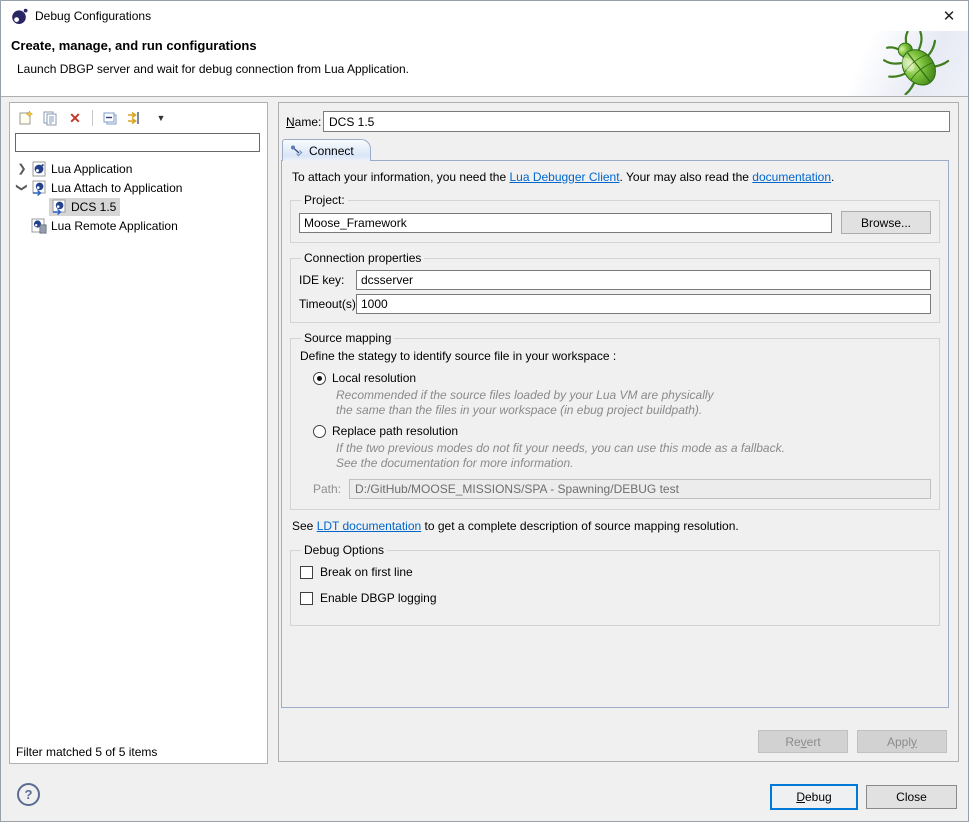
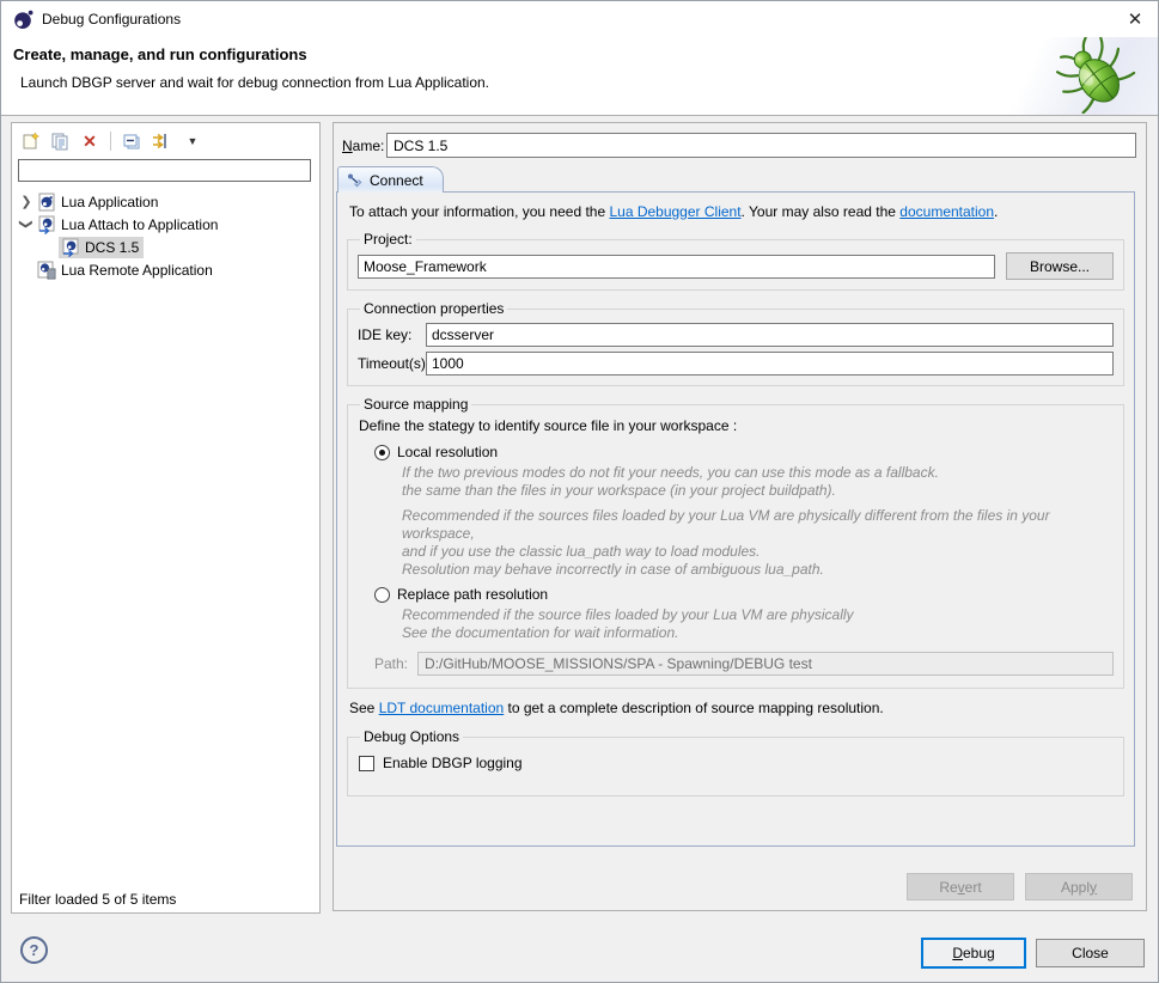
  Debug Configurations
  ✕
  Create, manage, and run configurations
  Launch DBGP server and wait for debug connection from Lua Application.
  ✕
  ▼
  ❯
  Lua Application
  Lua Attach to Application
  DCS 1.5
  Lua Remote Application
- Filter matched 5 of 5 items
+ Filter loaded 5 of 5 items
  Name:
  DCS 1.5
  Connect
  To attach your information, you need the Lua Debugger Client. Your may also read the documentation.
  Project:
  Moose_Framework
  Browse...
  Connection properties
  IDE key:
  dcsserver
  Timeout(s)
  1000
  Source mapping
  Define the stategy to identify source file in your workspace :
  Local resolution
- Recommended if the source files loaded by your Lua VM are physically
+ If the two previous modes do not fit your needs, you can use this mode as a fallback.
- the same than the files in your workspace (in ebug project buildpath).
+ the same than the files in your workspace (in your project buildpath).
+ Recommended if the sources files loaded by your Lua VM are physically different from the files in your workspace,
+ and if you use the classic lua_path way to load modules.
+ Resolution may behave incorrectly in case of ambiguous lua_path.
  Replace path resolution
- If the two previous modes do not fit your needs, you can use this mode as a fallback.
+ Recommended if the source files loaded by your Lua VM are physically
- See the documentation for more information.
+ See the documentation for wait information.
  Path:
  D:/GitHub/MOOSE_MISSIONS/SPA - Spawning/DEBUG test
  See LDT documentation to get a complete description of source mapping resolution.
  Debug Options
- Break on first line
  Enable DBGP logging
  Revert
  Apply
  ?
  Debug
  Close
